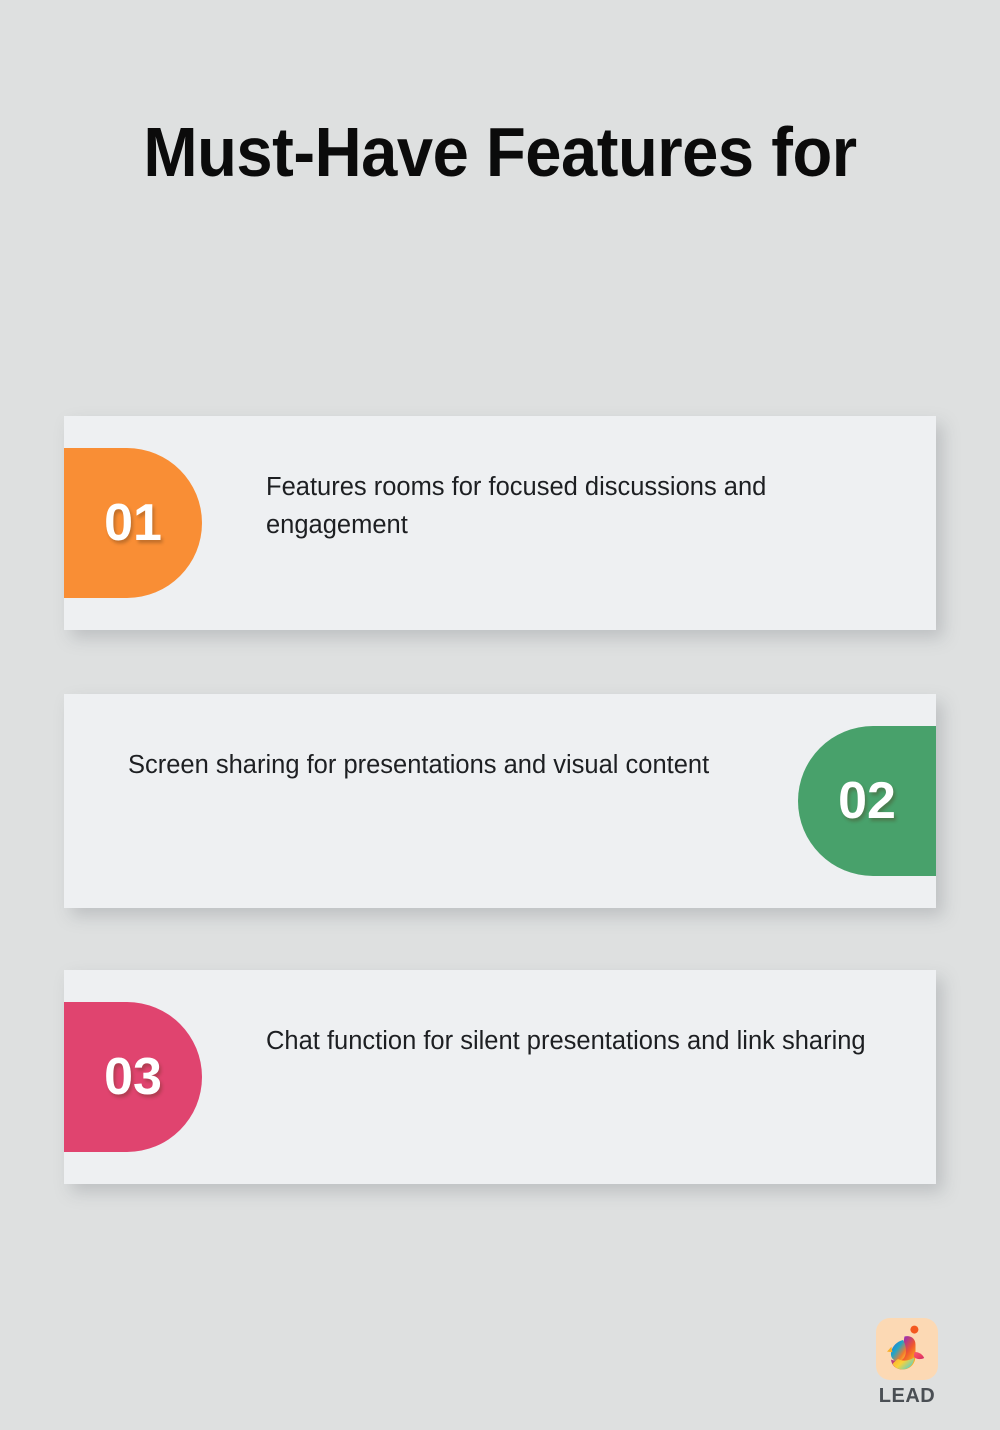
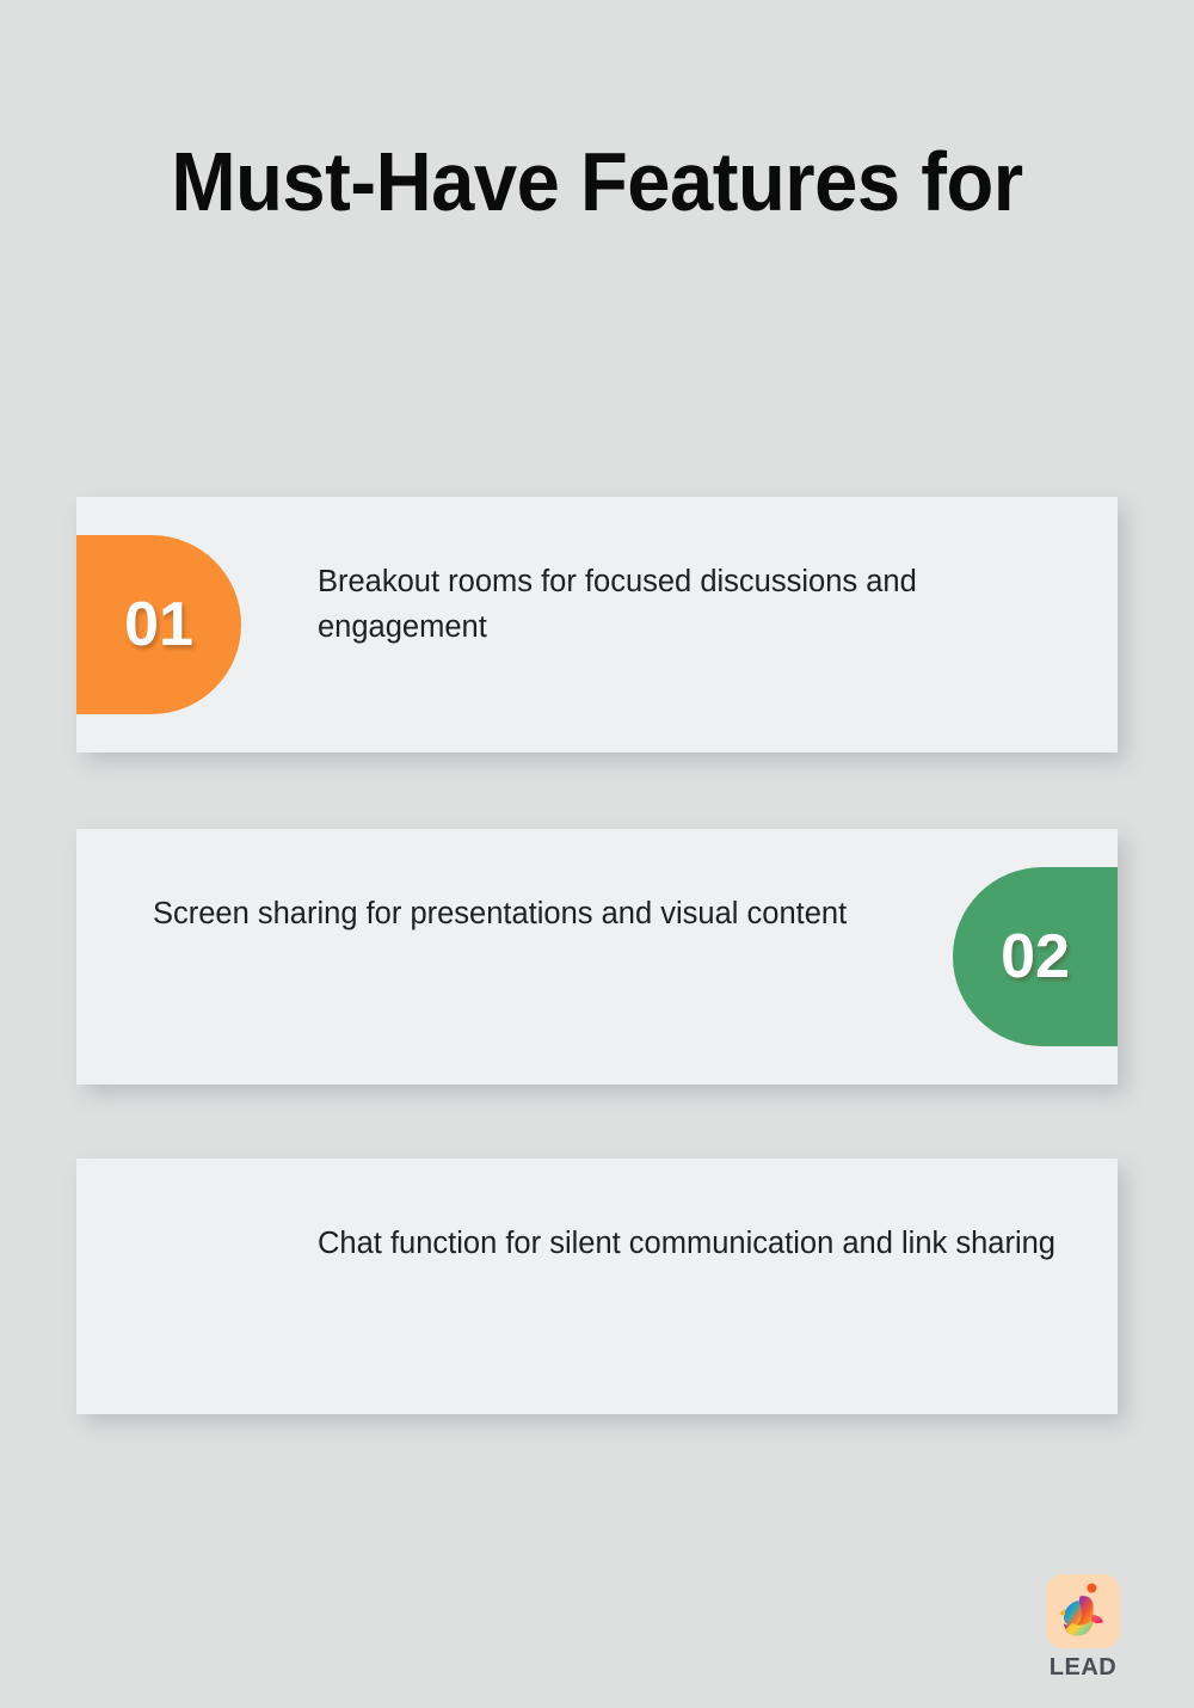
  Must-Have Features for
  01
- Features rooms for focused discussions and engagement
+ Breakout rooms for focused discussions and engagement
  02
  Screen sharing for presentations and visual content
- 03
- Chat function for silent presentations and link sharing
+ Chat function for silent communication and link sharing
  LEAD
